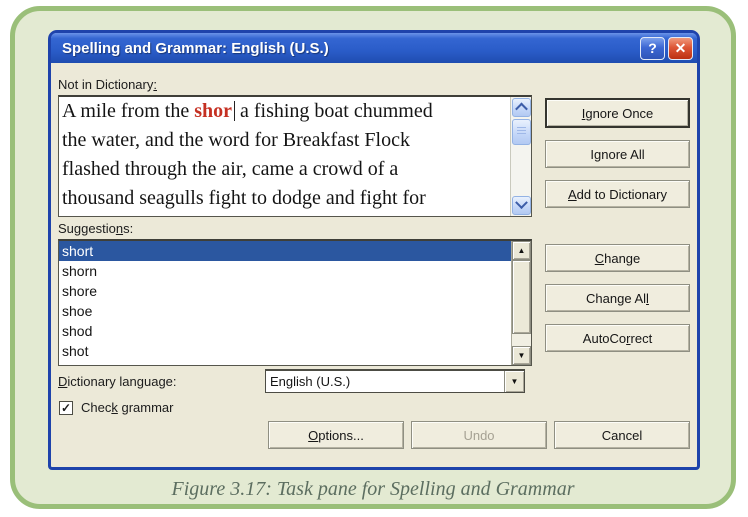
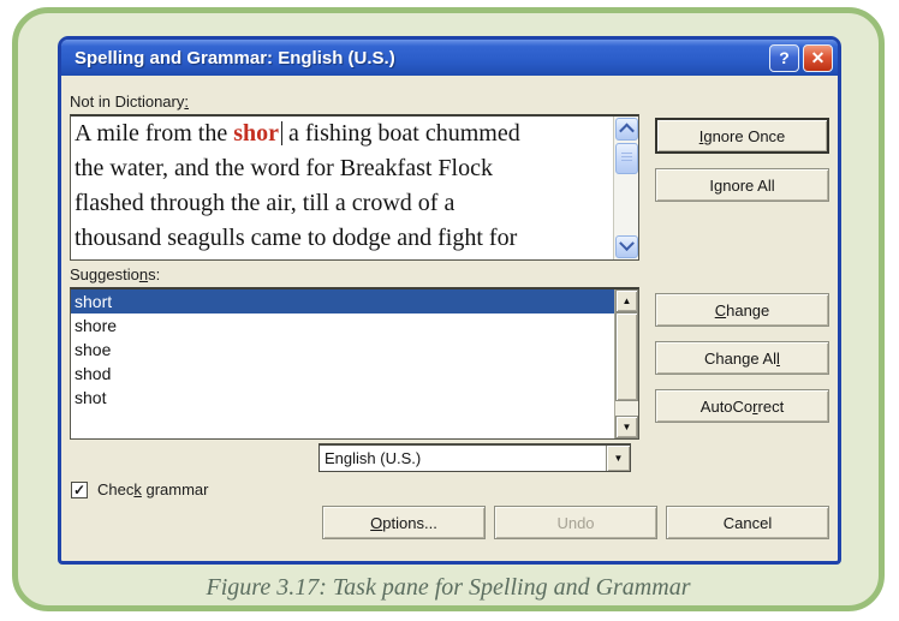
  Spelling and Grammar: English (U.S.)
  ?
  ✕
  Not in Dictionary:
  A mile from the shor a fishing boat chummed
  the water, and the word for Breakfast Flock
- flashed through the air, came a crowd of a
+ flashed through the air, till a crowd of a
- thousand seagulls fight to dodge and fight for
+ thousand seagulls came to dodge and fight for
  I
  gnore Once
  I
  g
  nore All
- A
- dd to Dictionary
  Suggestions:
  short
- shorn
  shore
  shoe
  shod
  shot
  ▲
  ▼
  C
  hange
  Change Al
  l
  AutoCo
  r
  rect
- Dictionary language:
  English (U.S.)
  ▼
  ✓
  Check grammar
  O
  ptions...
  Undo
  Cancel
  Figure 3.17: Task pane for Spelling and Grammar
